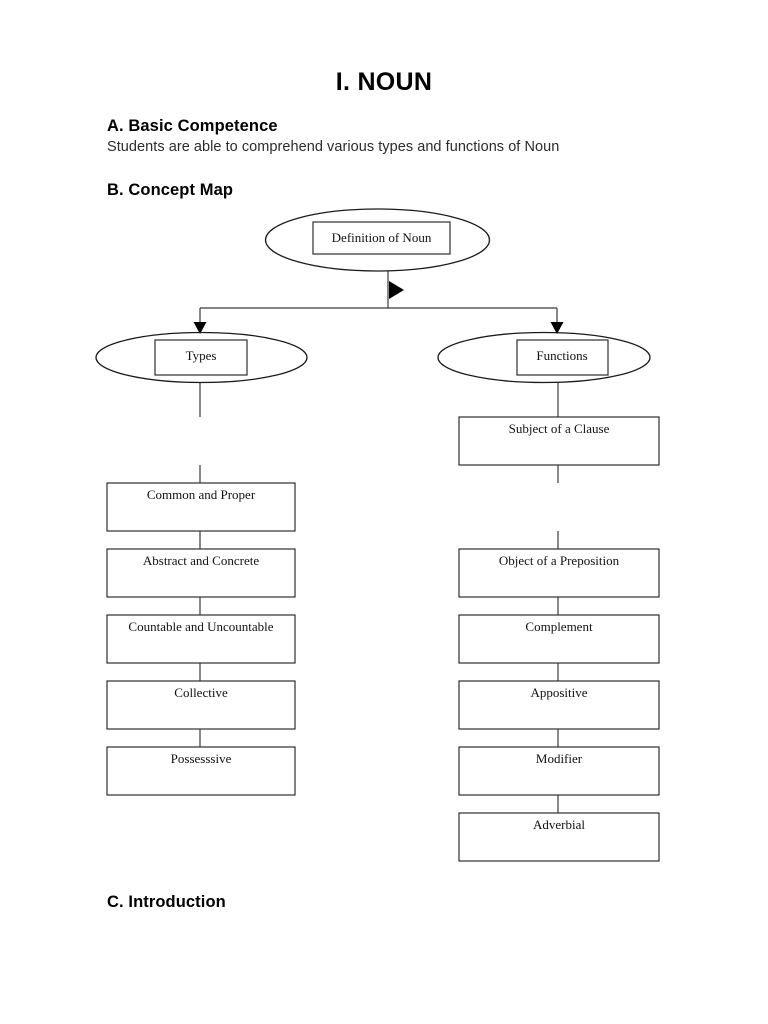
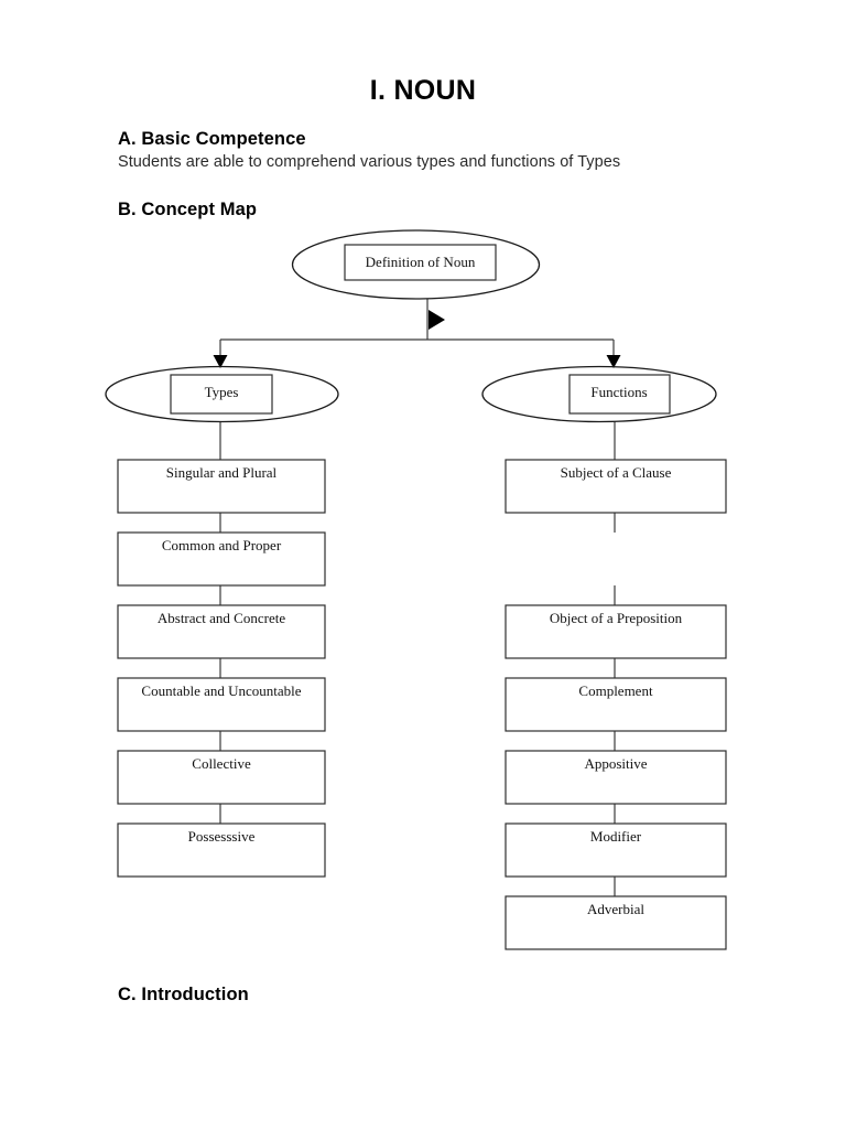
  I. NOUN
  A. Basic Competence
- Students are able to comprehend various types and functions of Noun
+ Students are able to comprehend various types and functions of Types
  B. Concept Map
  C. Introduction
  Definition of Noun
  Types
+ Singular and Plural
  Common and Proper
  Abstract and Concrete
  Countable and Uncountable
  Collective
  Possesssive
  Functions
  Subject of a Clause
  Object of a Preposition
  Complement
  Appositive
  Modifier
  Adverbial
